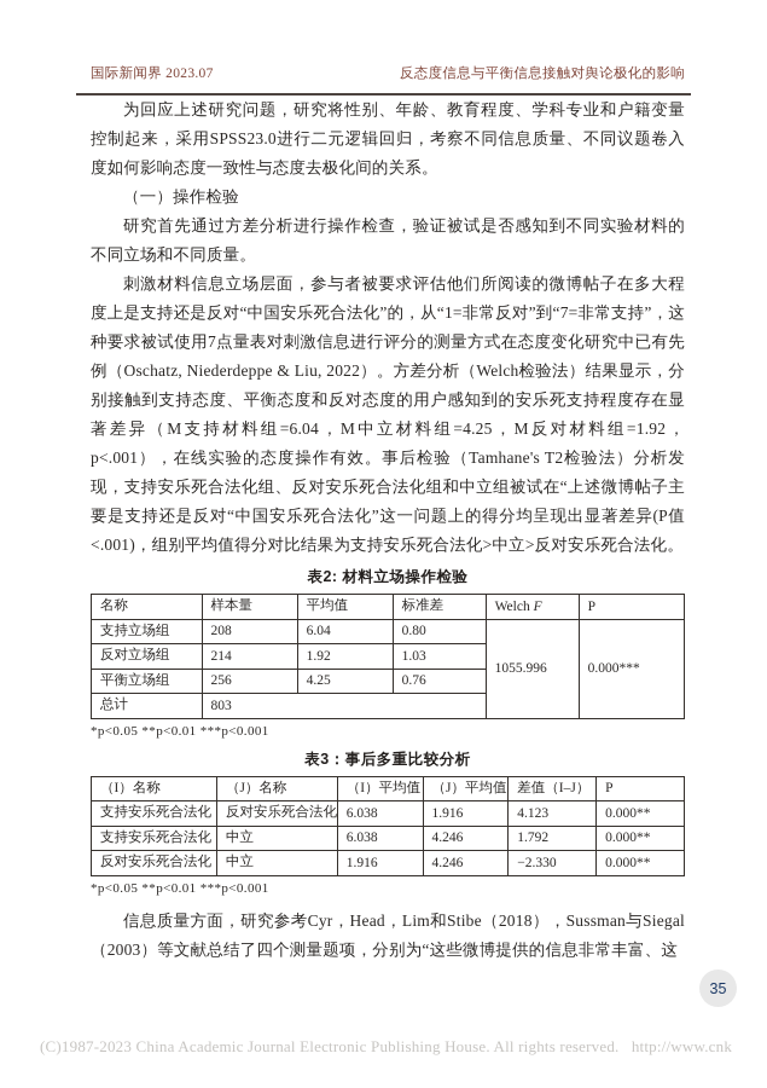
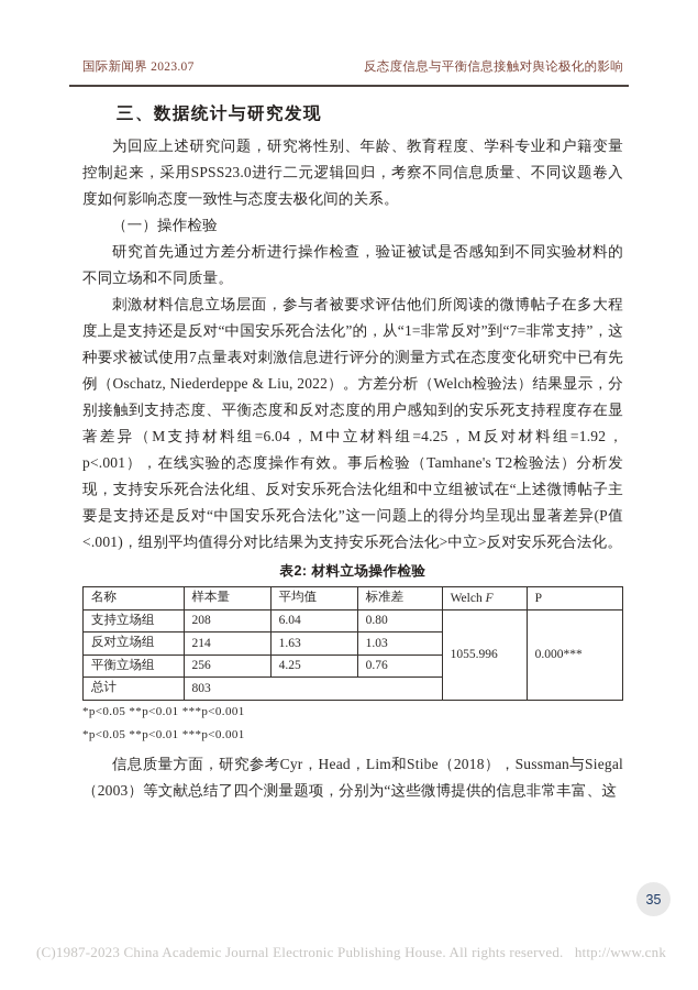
  国际新闻界 2023.07
  反态度信息与平衡信息接触对舆论极化的影响
+ 三、数据统计与研究发现
  为回应上述研究问题，研究将性别、年龄、教育程度、学科专业和户籍变量控制起来，采用SPSS23.0进行二元逻辑回归，考察不同信息质量、不同议题卷入度如何影响态度一致性与态度去极化间的关系。
  （一）操作检验
  研究首先通过方差分析进行操作检查，验证被试是否感知到不同实验材料的不同立场和不同质量。
  刺激材料信息立场层面，参与者被要求评估他们所阅读的微博帖子在多大程度上是支持还是反对“中国安乐死合法化”的，从“1=非常反对”到“7=非常支持”，这种要求被试使用7点量表对刺激信息进行评分的测量方式在态度变化研究中已有先例（Oschatz, Niederdeppe & Liu, 2022）。方差分析（Welch检验法）结果显示，分别接触到支持态度、平衡态度和反对态度的用户感知到的安乐死支持程度存在显著差异（M支持材料组=6.04，M中立材料组=4.25，M反对材料组=1.92，p<.001），在线实验的态度操作有效。事后检验（Tamhane's T2检验法）分析发现，支持安乐死合法化组、反对安乐死合法化组和中立组被试在“上述微博帖子主要是支持还是反对“中国安乐死合法化”这一问题上的得分均呈现出显著差异(P值<.001)，组别平均值得分对比结果为支持安乐死合法化>中立>反对安乐死合法化。
  表2: 材料立场操作检验
  名称	样本量	平均值	标准差	Welch F	P
  支持立场组	208	6.04	0.80	1055.996	0.000***
- 反对立场组	214	1.92	1.03
+ 反对立场组	214	1.63	1.03
  平衡立场组	256	4.25	0.76
  总计	803
  *p<0.05 **p<0.01 ***p<0.001
- 表3：事后多重比较分析
- （I）名称	（J）名称	（I）平均值	（J）平均值	差值（I–J）	P
- 支持安乐死合法化	反对安乐死合法化	6.038	1.916	4.123	0.000**
- 支持安乐死合法化	中立	6.038	4.246	1.792	0.000**
- 反对安乐死合法化	中立	1.916	4.246	−2.330	0.000**
  *p<0.05 **p<0.01 ***p<0.001
  信息质量方面，研究参考Cyr，Head，Lim和Stibe（2018），Sussman与Siegal（2003）等文献总结了四个测量题项，分别为“这些微博提供的信息非常丰富、这
  35
  (C)1987-2023 China Academic Journal Electronic Publishing House. All rights reserved. http://www.cnk
